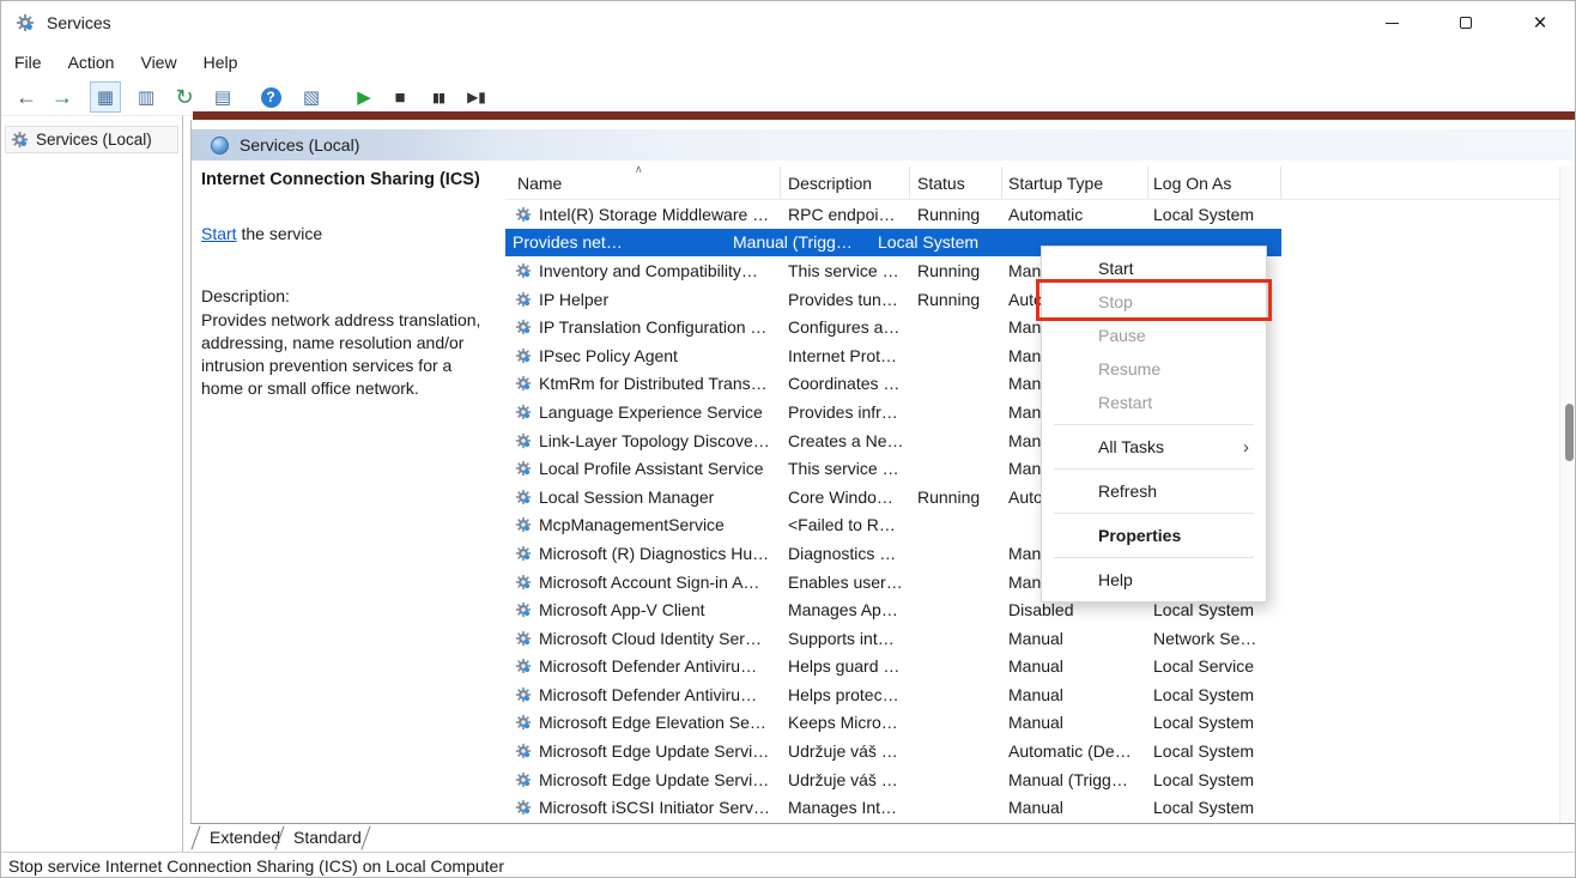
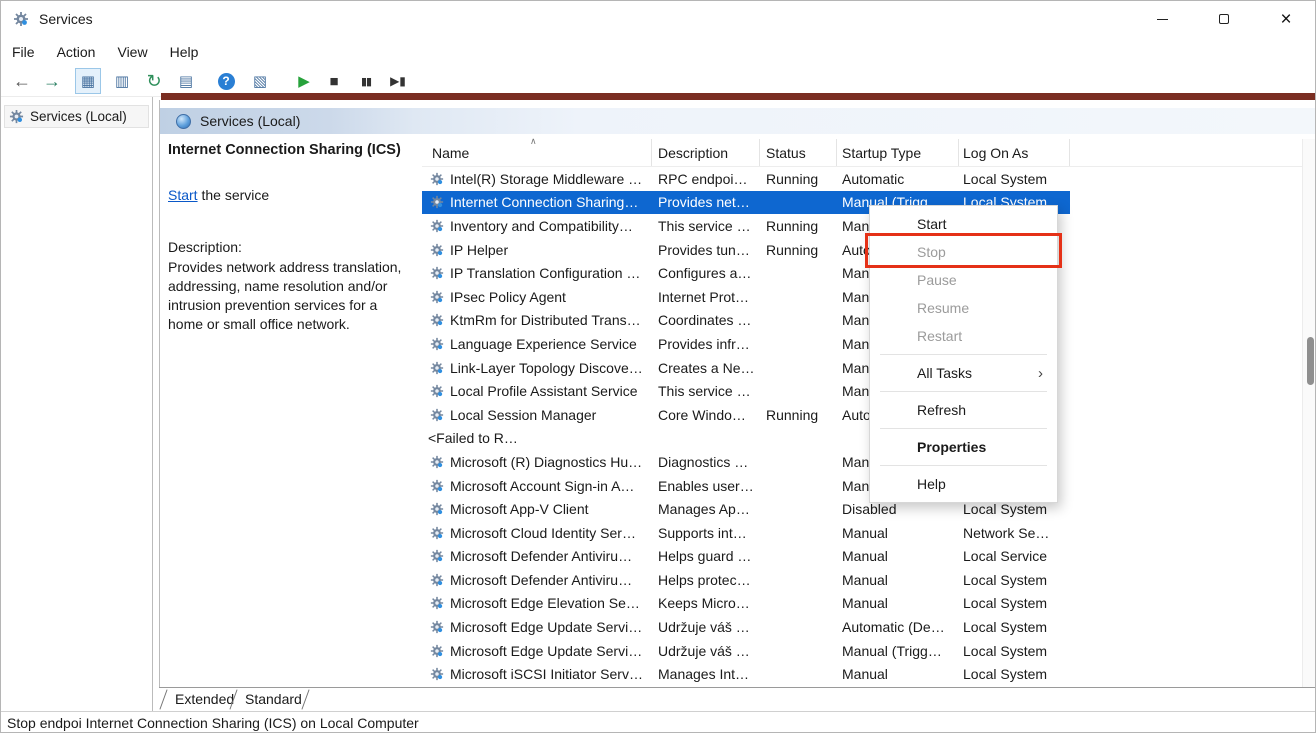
  Services
  ×
  File
  Action
  View
  Help
  ←
  →
  ▦
  ▥
  ↻
  ▤
  ?
  ▧
  ▶
  ■
  ▮▮
  ▶▮
  Services (Local)
  Services (Local)
  Internet Connection Sharing (ICS)
  Start the service
  Description:
  Provides network address translation, addressing, name resolution and/or intrusion prevention services for a home or small office network.
  ∧
  Name
  Description
  Status
  Startup Type
  Log On As
  Intel(R) Storage Middleware …
  RPC endpoi…
  Running
  Automatic
  Local System
+ Internet Connection Sharing…
  Provides net…
  Manual (Trigg…
  Local System
  Inventory and Compatibility…
  This service …
  Running
  IP Helper
  Provides tun…
  Running
  IP Translation Configuration …
  Configures a…
  IPsec Policy Agent
  Internet Prot…
  KtmRm for Distributed Trans…
  Coordinates …
  Language Experience Service
  Provides infr…
  Link-Layer Topology Discove…
  Creates a Ne…
  Local Profile Assistant Service
  This service …
  Local Session Manager
  Core Windo…
  Running
- McpManagementService
  <Failed to R…
  Microsoft (R) Diagnostics Hu…
  Diagnostics …
  Microsoft Account Sign-in A…
  Enables user…
  Microsoft App-V Client
  Manages Ap…
  Disabled
  Local System
  Microsoft Cloud Identity Ser…
  Supports int…
  Manual
  Network Se…
  Microsoft Defender Antiviru…
  Helps guard …
  Manual
  Local Service
  Microsoft Defender Antiviru…
  Helps protec…
  Manual
  Local System
  Microsoft Edge Elevation Se…
  Keeps Micro…
  Manual
  Local System
  Microsoft Edge Update Servi…
  Udržuje váš …
  Automatic (De…
  Local System
  Microsoft Edge Update Servi…
  Udržuje váš …
  Manual (Trigg…
  Local System
  Microsoft iSCSI Initiator Serv…
  Manages Int…
  Manual
  Local System
  Start
  Stop
  Pause
  Resume
  Restart
  All Tasks
  ›
  Refresh
  Properties
  Help
  Extended
  Standard
- Stop service Internet Connection Sharing (ICS) on Local Computer
+ Stop endpoi Internet Connection Sharing (ICS) on Local Computer
